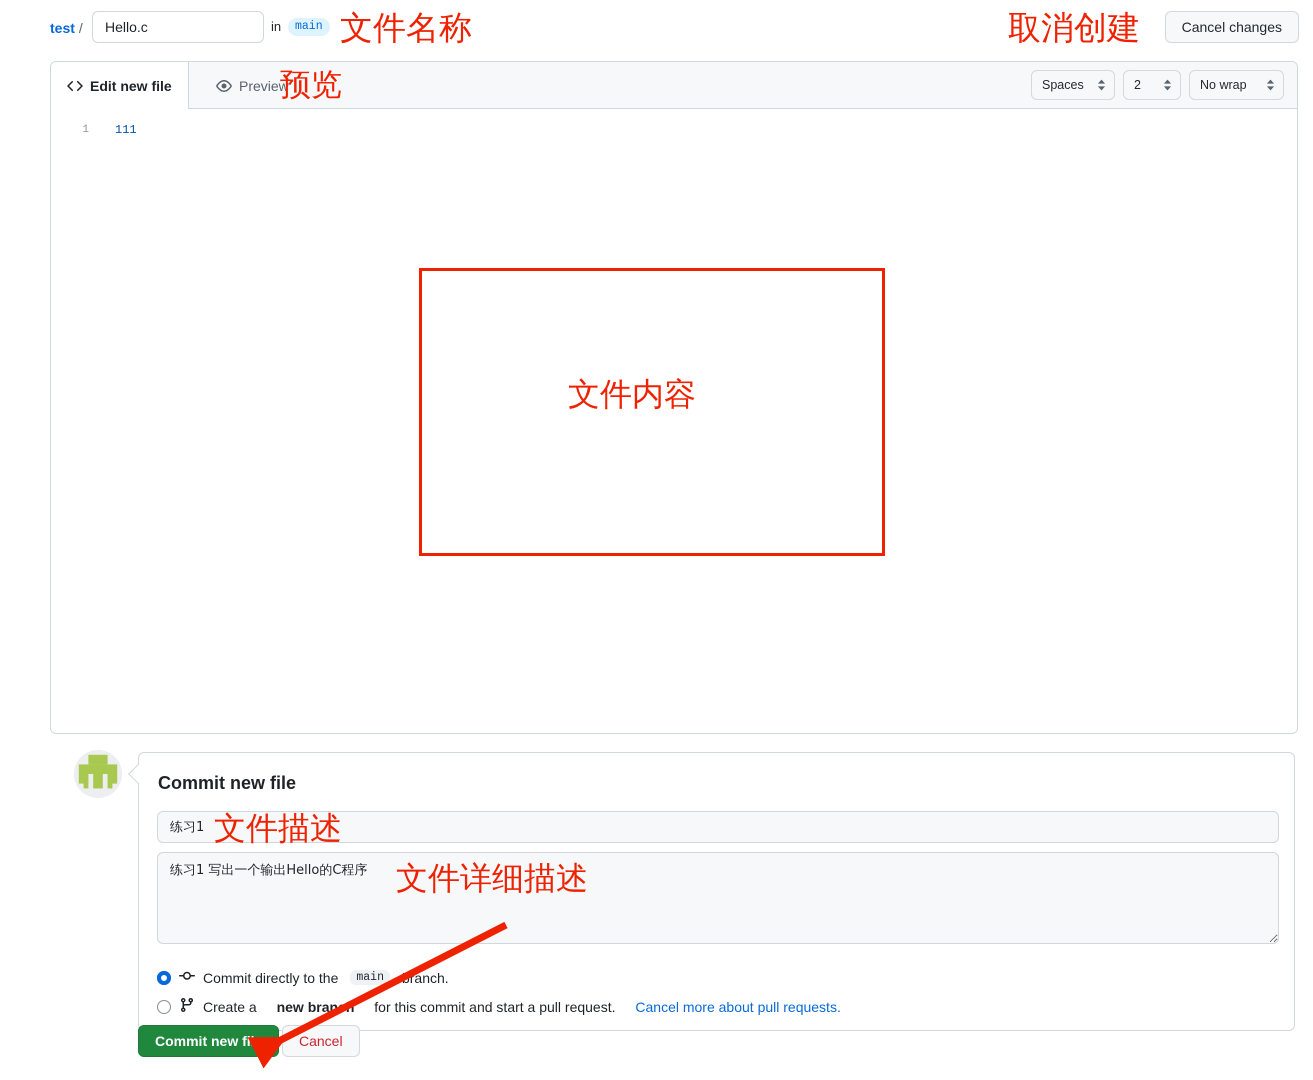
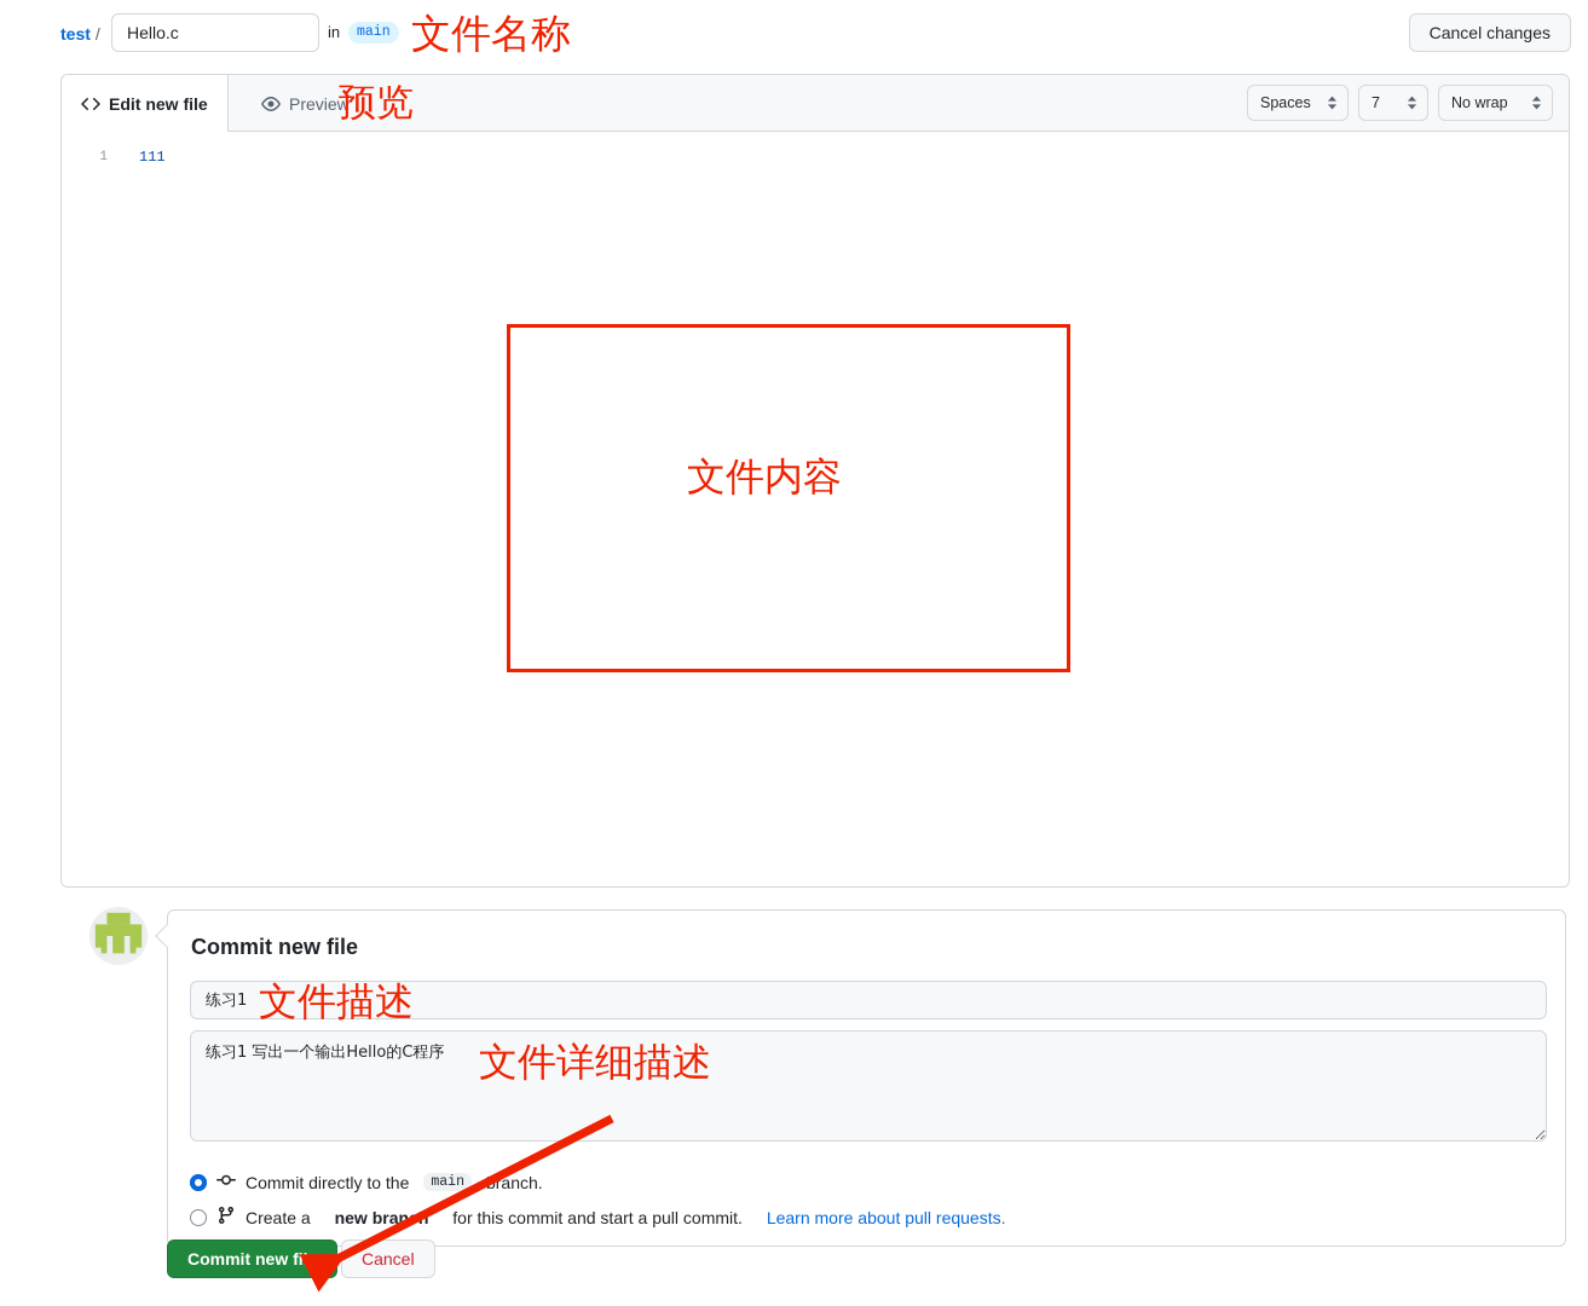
  test /
  Hello.c
  in
  main
  Cancel changes
  Edit new file
  Preview
  Spaces
- 2
+ 7
  No wrap
  1
  111
  Commit new file
  练习1
  练习1 写出一个输出Hello的C程序
  Commit directly to the
  main
  ranch.
  Create a
  new bran
- for this commit and start a pull request.
+ for this commit and start a pull commit.
- Cancel more about pull requests.
+ Learn more about pull requests.
  Commit new file
  Cancel
  文件名称
- 取消创建
  预览
  文件内容
  文件描述
  文件详细描述
